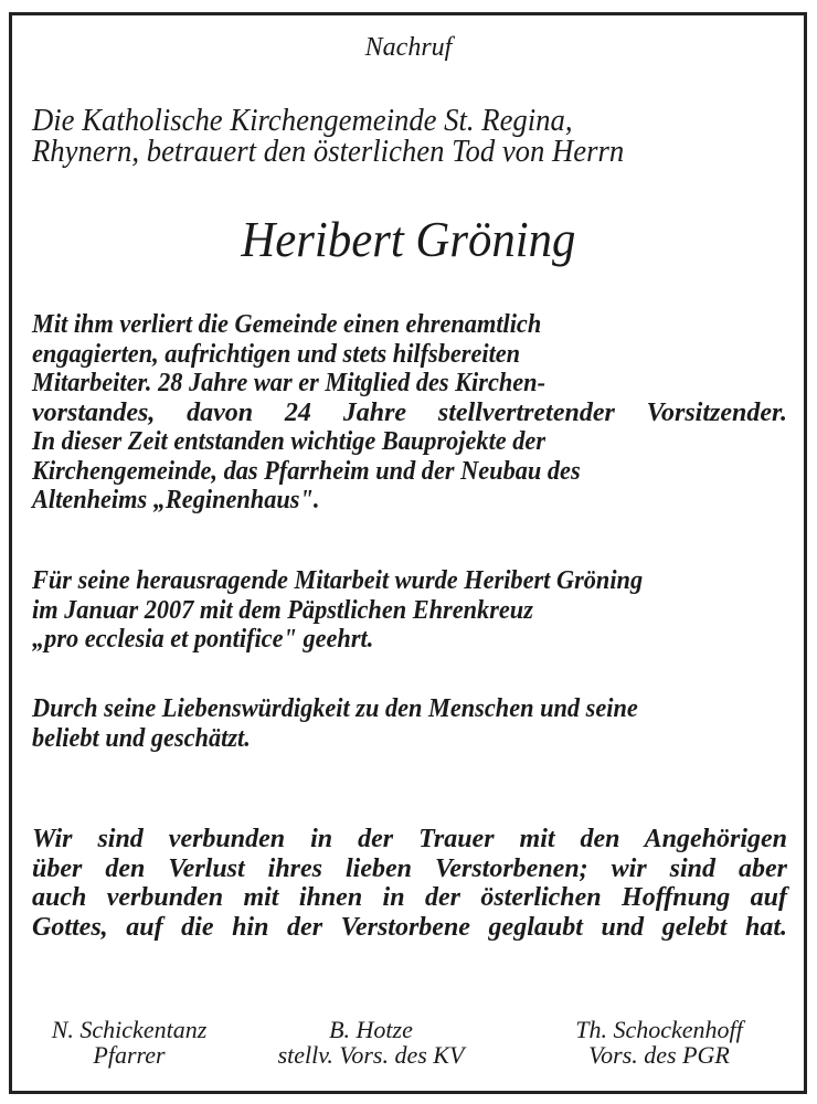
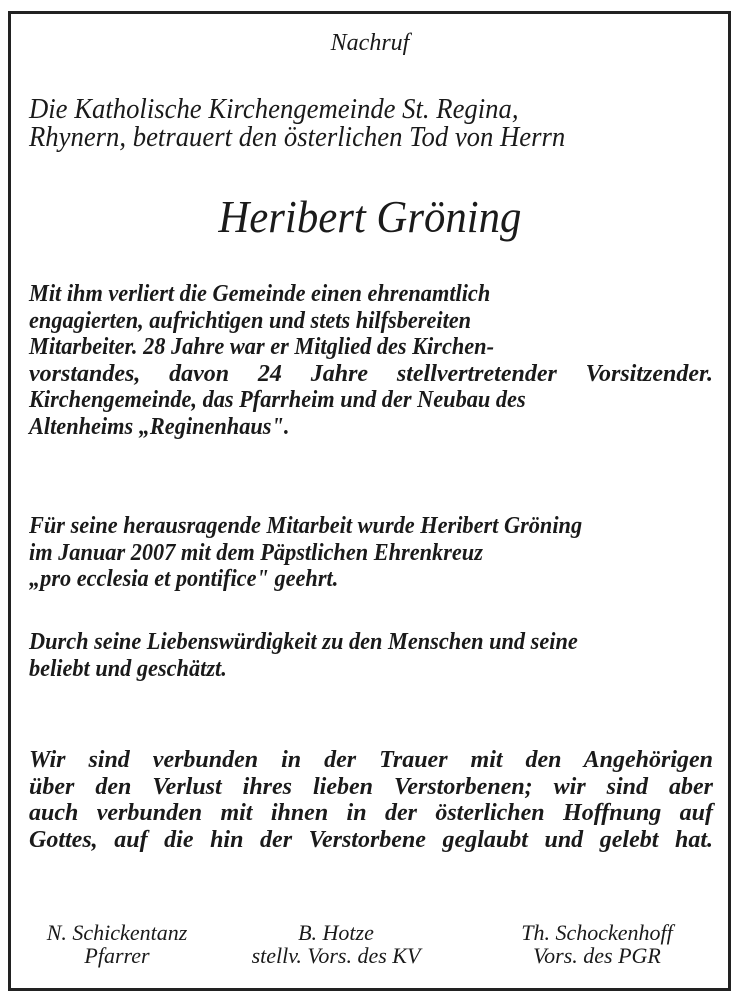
  Nachruf
  Die Katholische Kirchengemeinde St. Regina,
  Rhynern, betrauert den österlichen Tod von Herrn
  Heribert Gröning
  Mit ihm verliert die Gemeinde einen ehrenamtlich
  engagierten, aufrichtigen und stets hilfsbereiten
  Mitarbeiter. 28 Jahre war er Mitglied des Kirchen-
  vorstandes, davon 24 Jahre stellvertretender Vorsitzender.
- In dieser Zeit entstanden wichtige Bauprojekte der
  Kirchengemeinde, das Pfarrheim und der Neubau des
  Altenheims „Reginenhaus".
  Für seine herausragende Mitarbeit wurde Heribert Gröning
  im Januar 2007 mit dem Päpstlichen Ehrenkreuz
  „pro ecclesia et pontifice" geehrt.
  Durch seine Liebenswürdigkeit zu den Menschen und seine
  beliebt und geschätzt.
  Wir sind verbunden in der Trauer mit den Angehörigen
  über den Verlust ihres lieben Verstorbenen; wir sind aber
  auch verbunden mit ihnen in der österlichen Hoffnung auf
  Gottes, auf die hin der Verstorbene geglaubt und gelebt hat.
  N. Schickentanz
  Pfarrer
  B. Hotze
  stellv. Vors. des KV
  Th. Schockenhoff
  Vors. des PGR
